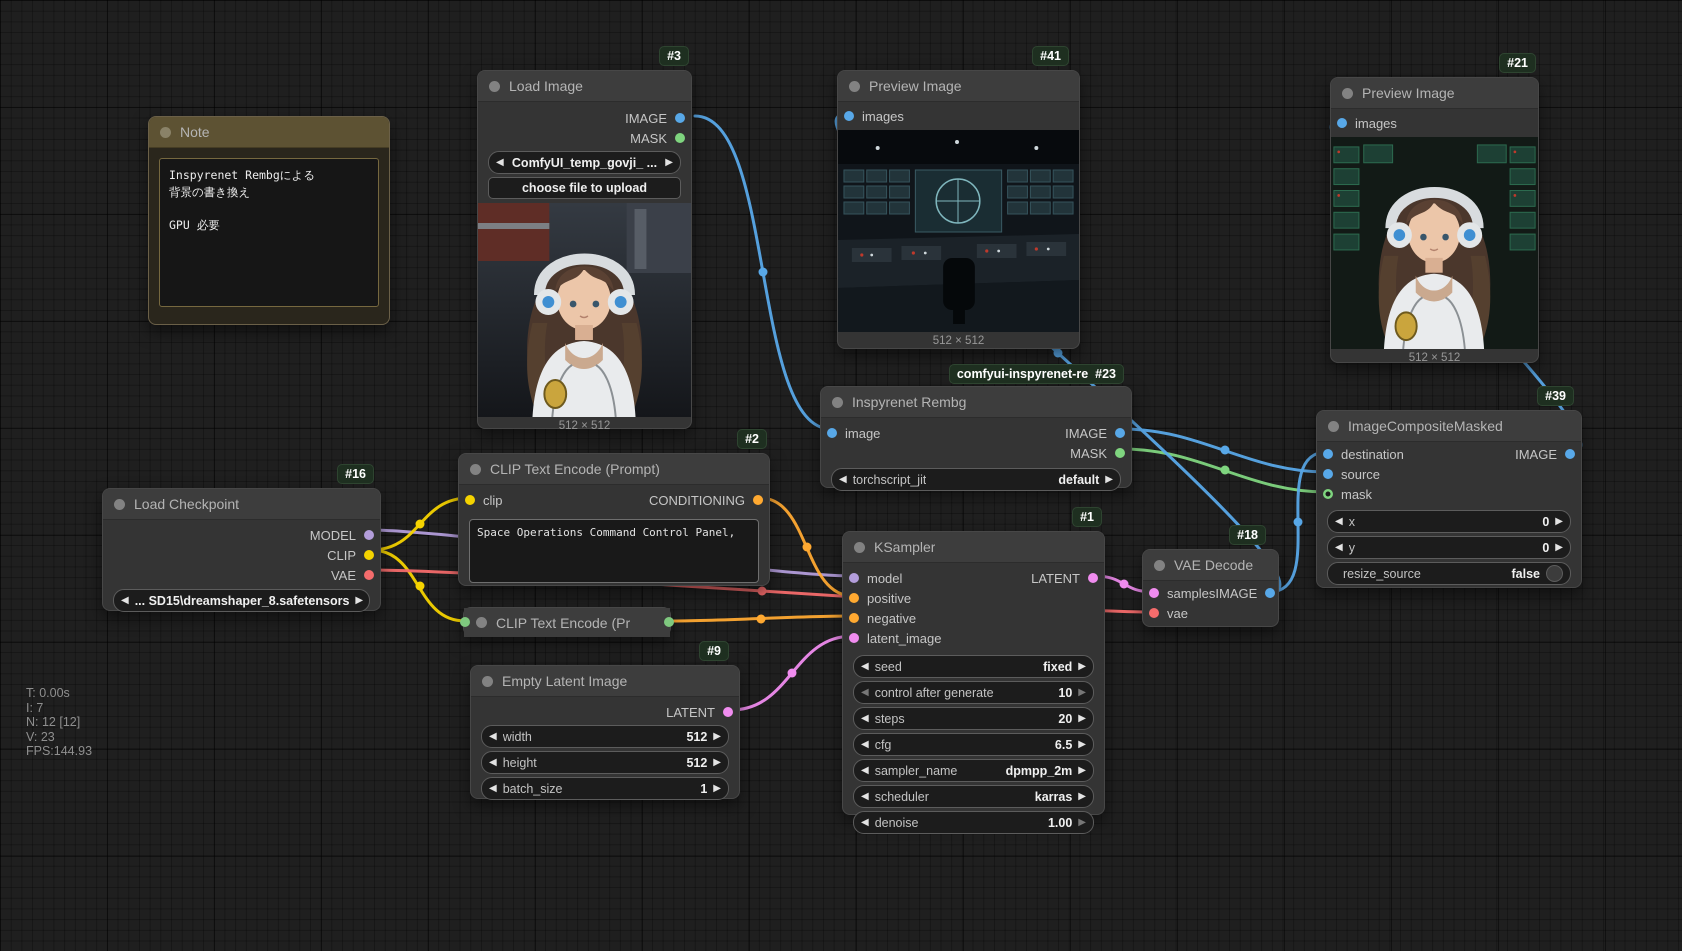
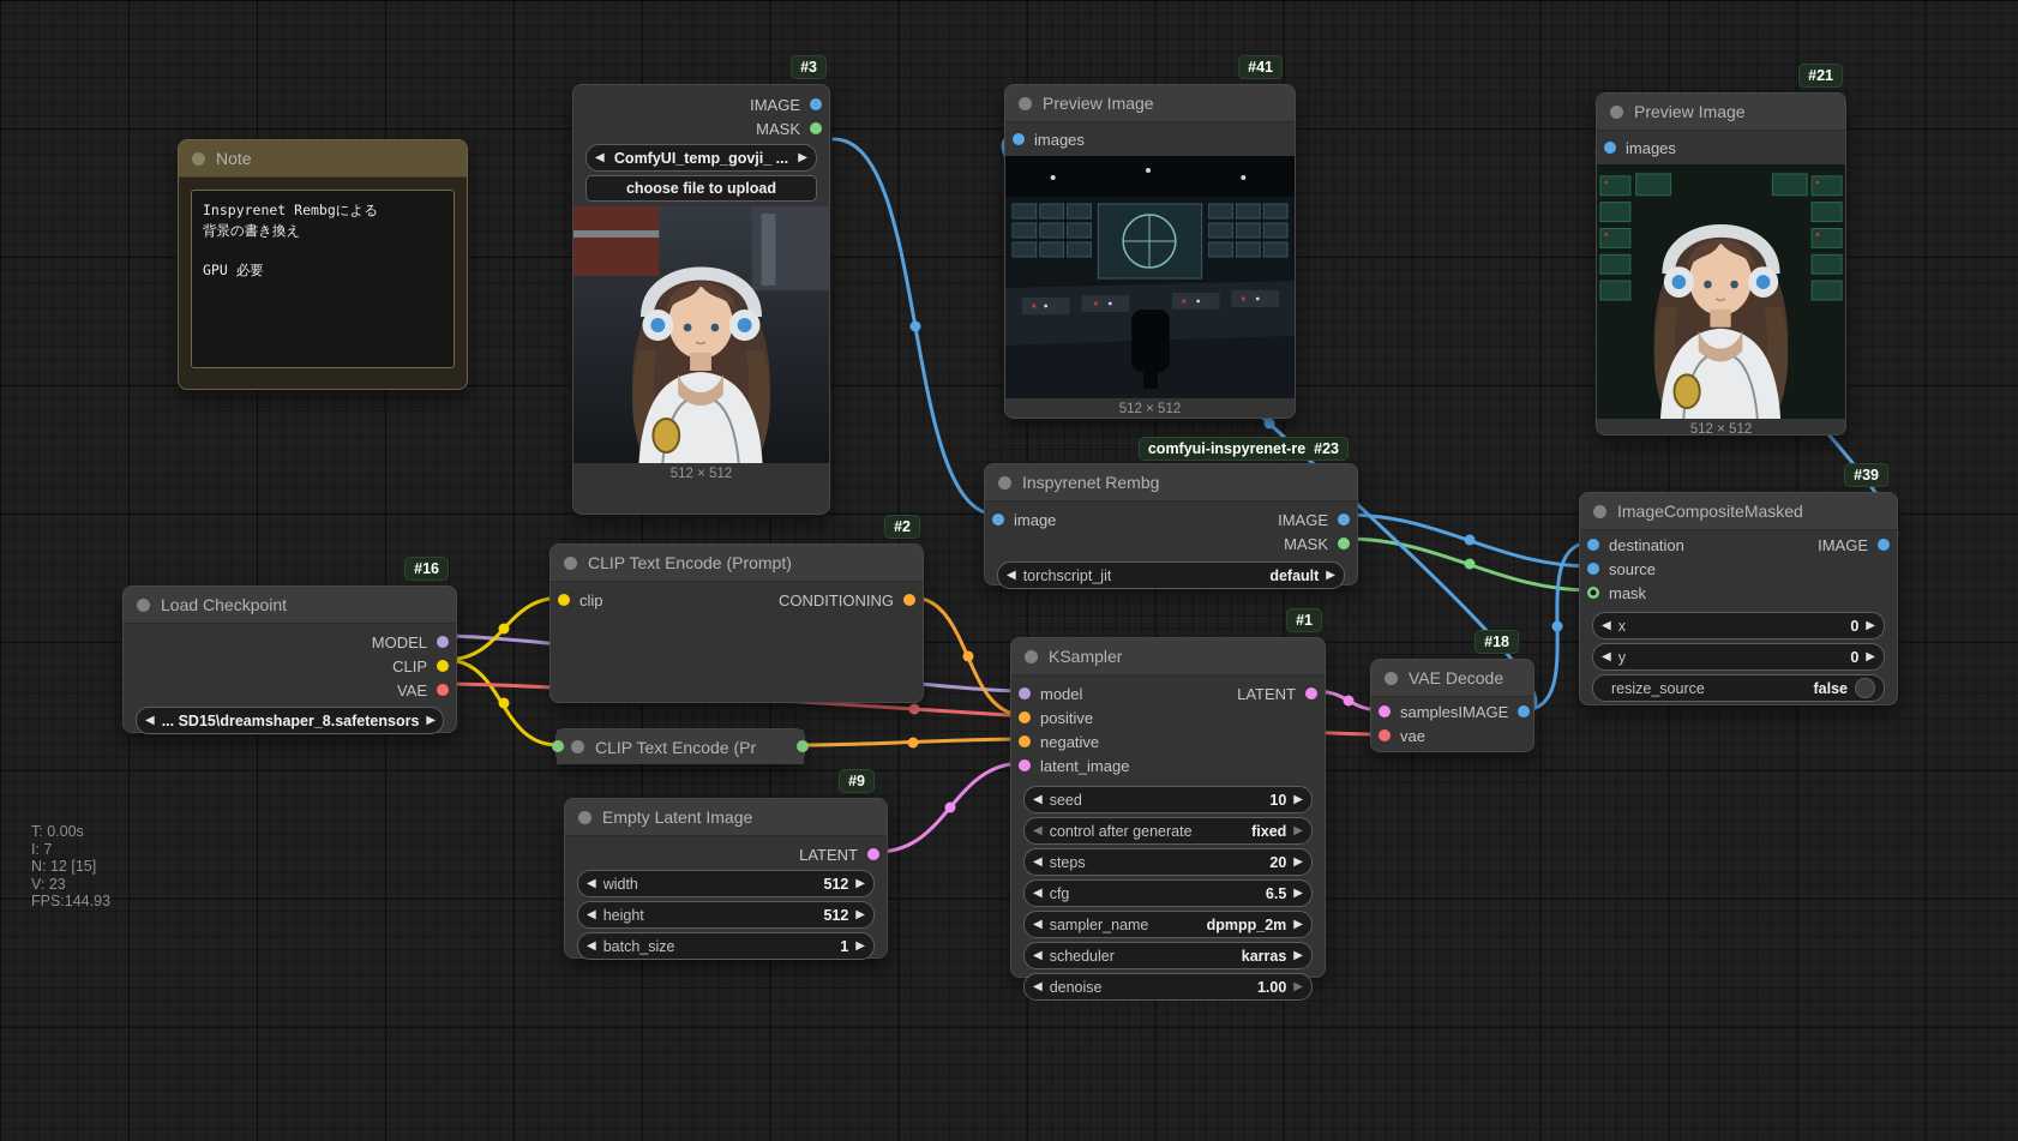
  Note
  Inspyrenet Rembgによる
  背景の書き換え
  GPU 必要
  #3
- Load Image
  IMAGE
  MASK
  ◀
  ComfyUI_temp_govji_ ...
  ▶
  choose file to upload
  512 × 512
  #41
  Preview Image
  images
  512 × 512
  #21
  Preview Image
  images
  512 × 512
  comfyui-inspyrenet-re #23
  Inspyrenet Rembg
  image
  IMAGE
  MASK
  ◀
  torchscript_jit
  default
  ▶
  #2
  CLIP Text Encode (Prompt)
  clip
  CONDITIONING
- Space Operations Command Control Panel,
  CLIP Text Encode (Pr
  #16
  Load Checkpoint
  MODEL
  CLIP
  VAE
  ◀
  ... SD15\dreamshaper_8.safetensors
  ▶
  #9
  Empty Latent Image
  LATENT
  ◀
  width
  512
  ▶
  ◀
  height
  512
  ▶
  ◀
  batch_size
  1
  ▶
  #1
  KSampler
  model
  LATENT
  positive
  negative
  latent_image
  ◀
  seed
- fixed
+ 10
  ▶
  ◀
  control after generate
- 10
+ fixed
  ▶
  ◀
  steps
  20
  ▶
  ◀
  cfg
  6.5
  ▶
  ◀
  sampler_name
  dpmpp_2m
  ▶
  ◀
  scheduler
  karras
  ▶
  ◀
  denoise
  1.00
  ▶
  #18
  VAE Decode
  samples
  IMAGE
  vae
  #39
  ImageCompositeMasked
  destination
  IMAGE
  source
  mask
  ◀
  x
  0
  ▶
  ◀
  y
  0
  ▶
  resize_source
  false
  T: 0.00s
  I: 7
- N: 12 [12]
+ N: 12 [15]
  V: 23
  FPS:144.93
